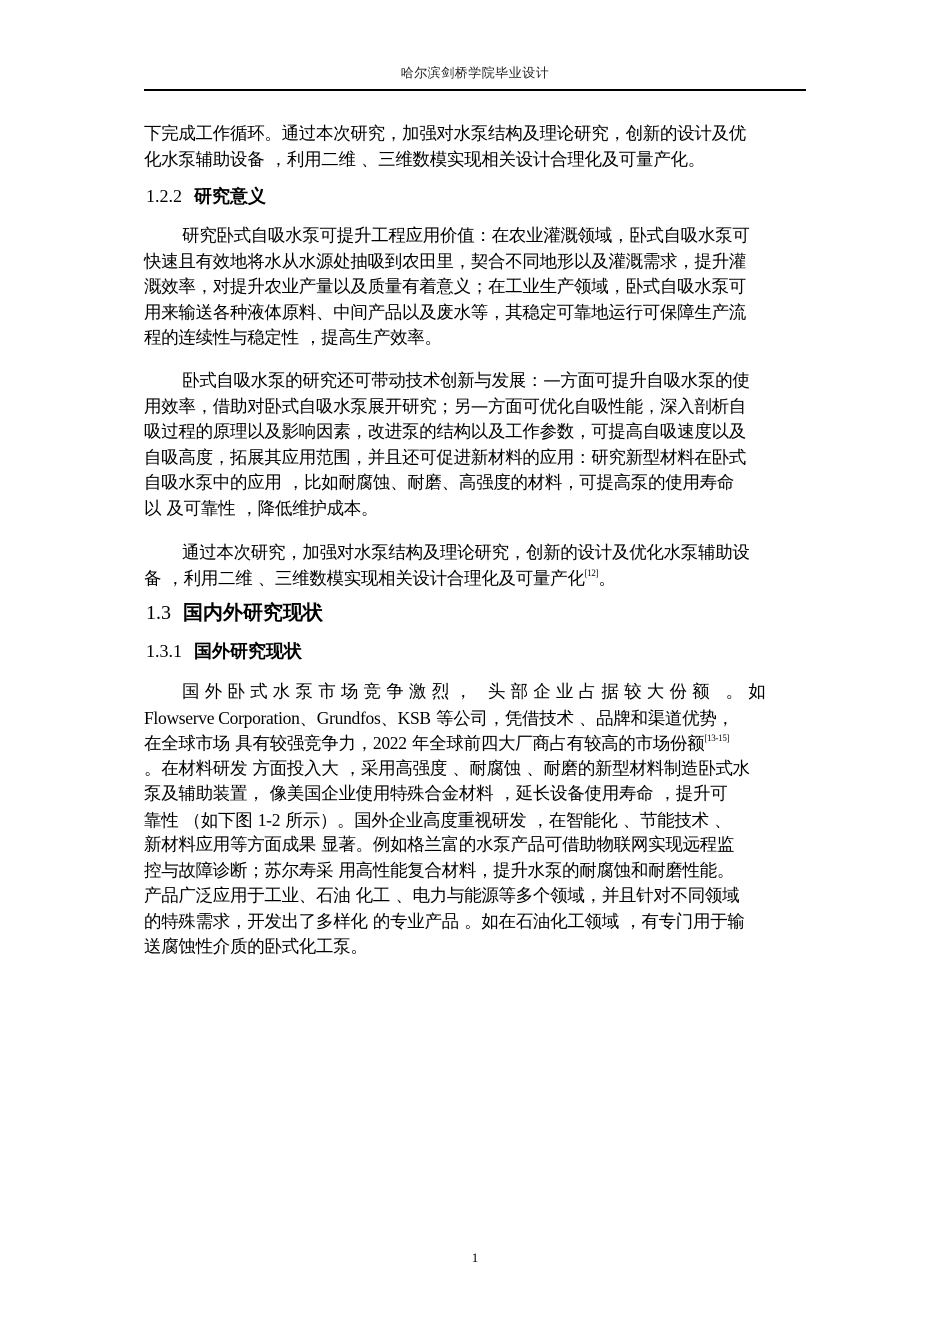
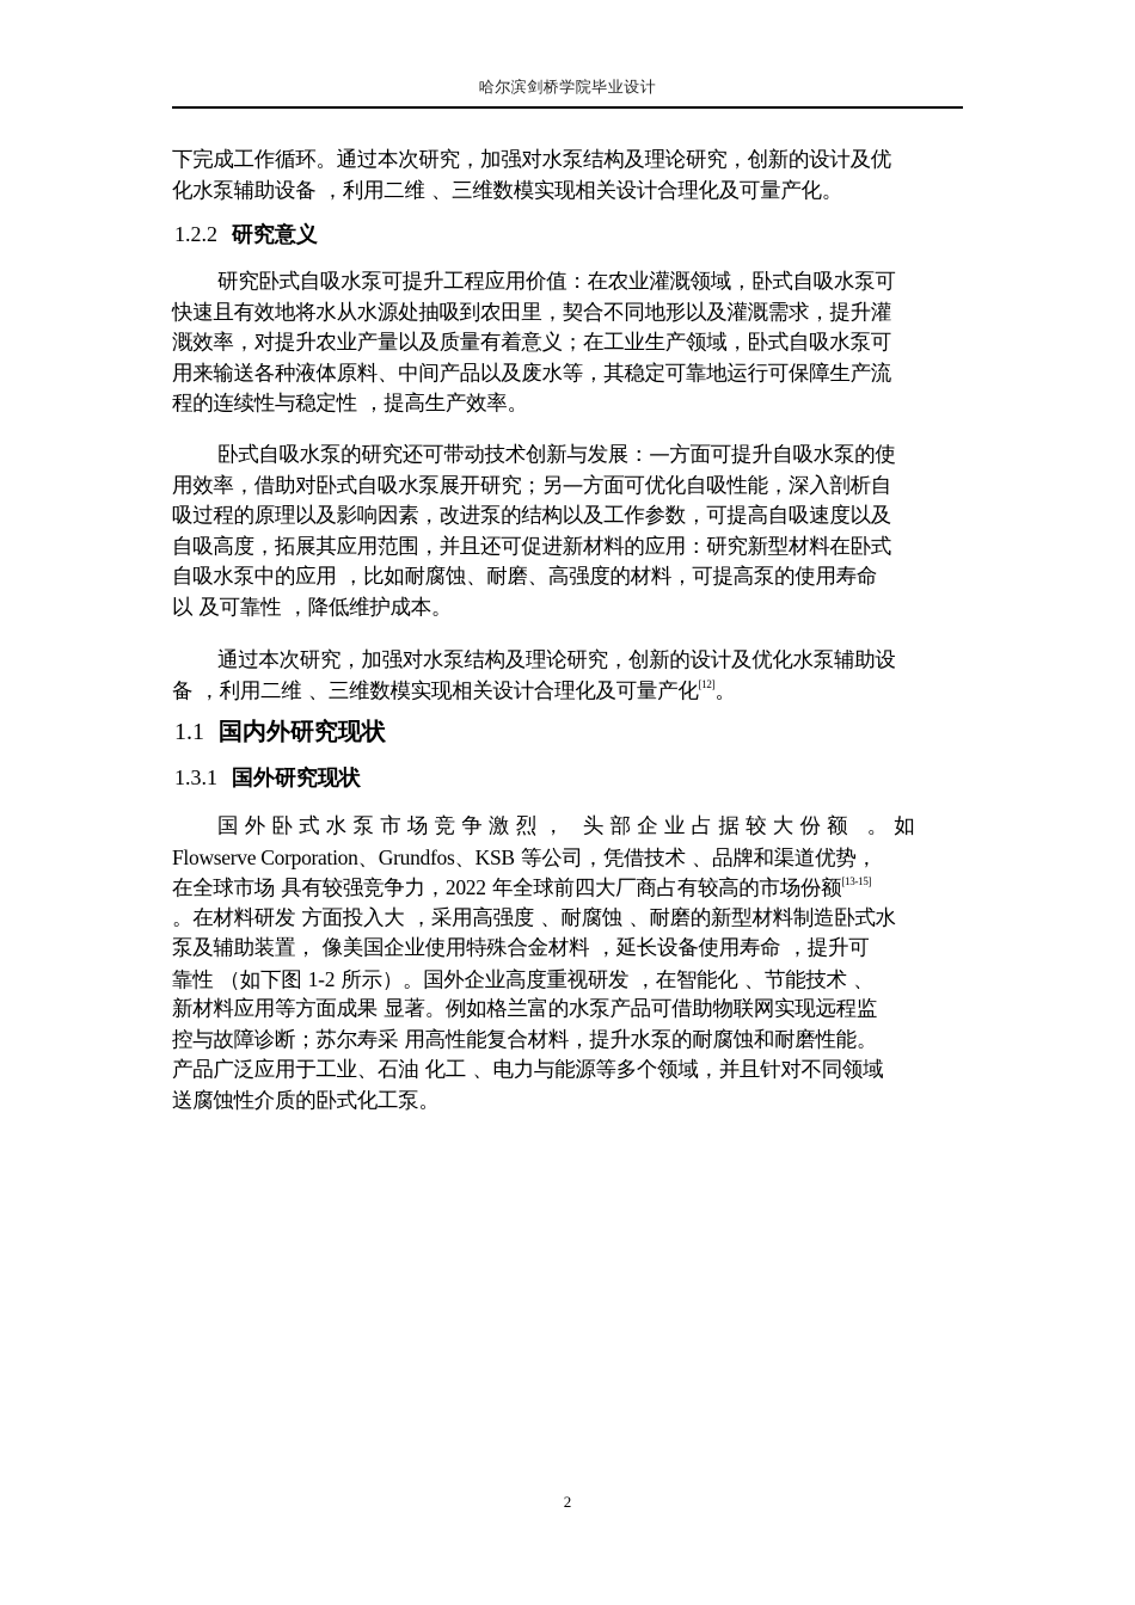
  哈尔滨剑桥学院毕业设计
  下完成工作循环。通过本次研究，加强对水泵结构及理论研究，创新的设计及优
  化水泵辅助设备 ，利用二维 、三维数模实现相关设计合理化及可量产化。
  1.2.2 研究意义
  研究卧式自吸水泵可提升工程应用价值：在农业灌溉领域，卧式自吸水泵可
  快速且有效地将水从水源处抽吸到农田里，契合不同地形以及灌溉需求，提升灌
  溉效率，对提升农业产量以及质量有着意义；在工业生产领域，卧式自吸水泵可
  用来输送各种液体原料、中间产品以及废水等，其稳定可靠地运行可保障生产流
  程的连续性与稳定性 ，提高生产效率。
  卧式自吸水泵的研究还可带动技术创新与发展：—方面可提升自吸水泵的使
  用效率，借助对卧式自吸水泵展开研究；另—方面可优化自吸性能，深入剖析自
  吸过程的原理以及影响因素，改进泵的结构以及工作参数，可提高自吸速度以及
  自吸高度，拓展其应用范围，并且还可促进新材料的应用：研究新型材料在卧式
  自吸水泵中的应用 ，比如耐腐蚀、耐磨、高强度的材料，可提高泵的使用寿命
  以 及可靠性 ，降低维护成本。
  通过本次研究，加强对水泵结构及理论研究，创新的设计及优化水泵辅助设
  备 ，利用二维 、三维数模实现相关设计合理化及可量产化[12]。
- 1.3 国内外研究现状
+ 1.1 国内外研究现状
  1.3.1 国外研究现状
  国外卧式水泵市场竞争激烈， 头部企业占据较大份额 。如
  Flowserve Corporation、Grundfos、KSB 等公司，凭借技术 、品牌和渠道优势，
  在全球市场 具有较强竞争力，2022 年全球前四大厂商占有较高的市场份额[13-15]
  。在材料研发 方面投入大 ，采用高强度 、耐腐蚀 、耐磨的新型材料制造卧式水
  泵及辅助装置， 像美国企业使用特殊合金材料 ，延长设备使用寿命 ，提升可
  靠性 （如下图 1-2 所示）。国外企业高度重视研发 ，在智能化 、节能技术 、
  新材料应用等方面成果 显著。例如格兰富的水泵产品可借助物联网实现远程监
  控与故障诊断；苏尔寿采 用高性能复合材料，提升水泵的耐腐蚀和耐磨性能。
  产品广泛应用于工业、石油 化工 、电力与能源等多个领域，并且针对不同领域
- 的特殊需求，开发出了多样化 的专业产品 。如在石油化工领域 ，有专门用于输
  送腐蚀性介质的卧式化工泵。
- 1
+ 2
